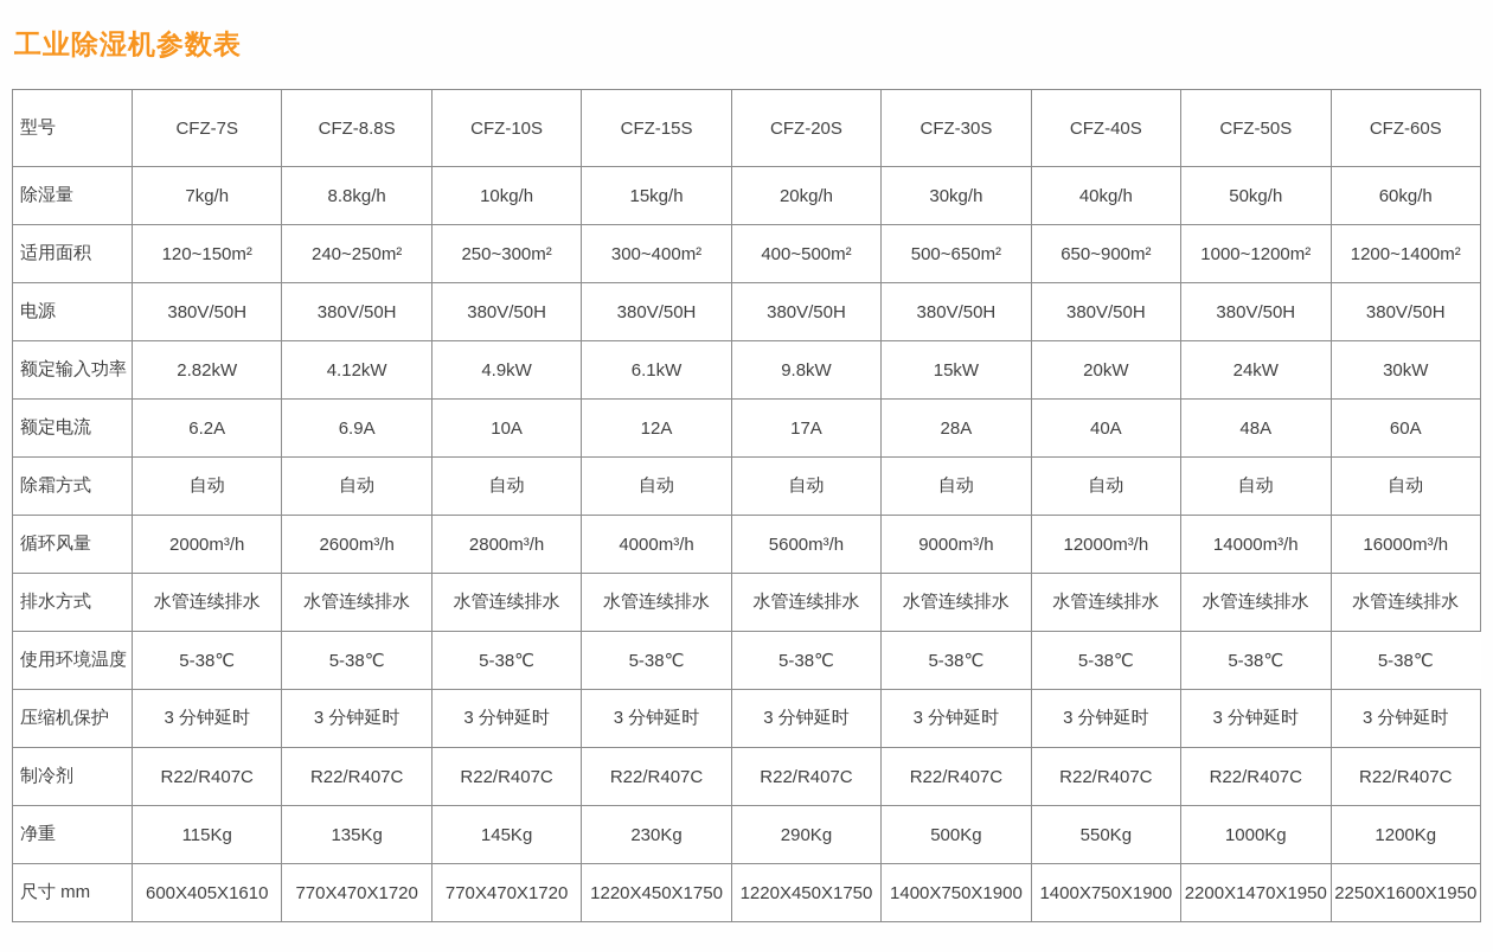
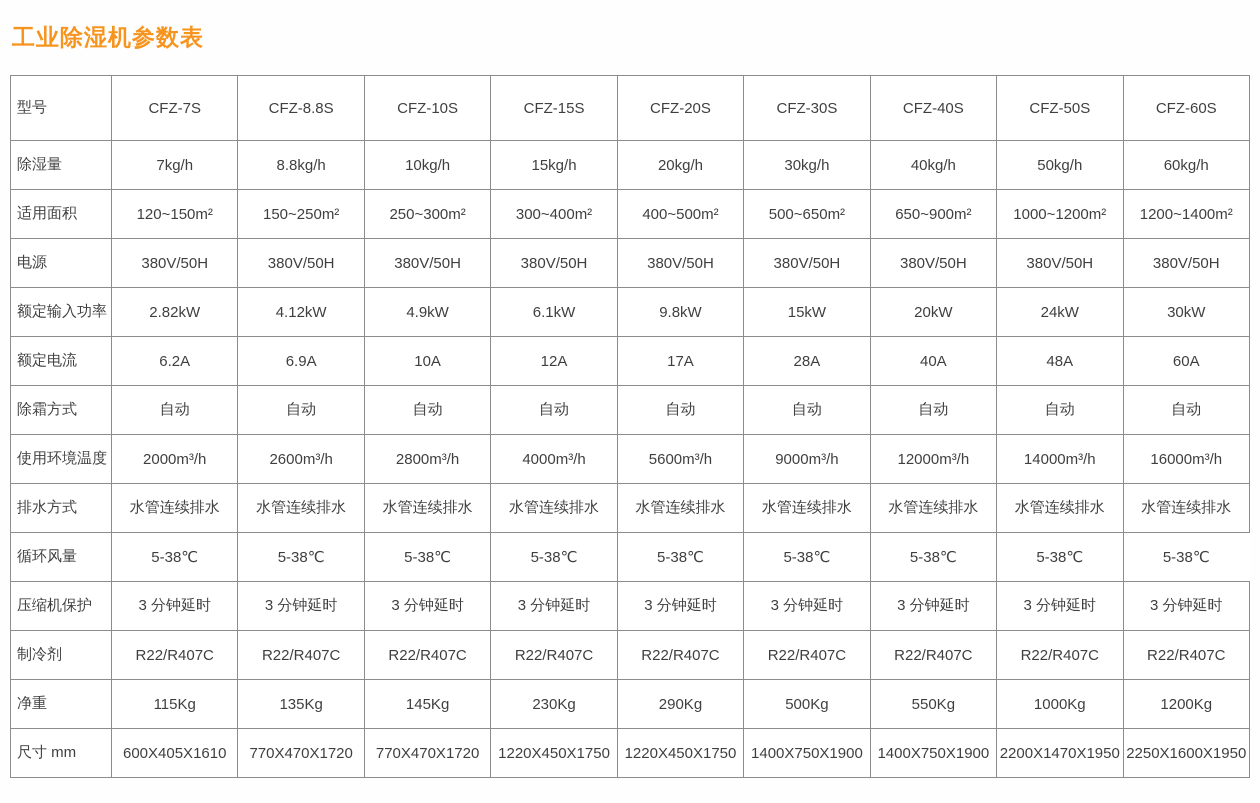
  工业除湿机参数表
  型号	CFZ-7S	CFZ-8.8S	CFZ-10S	CFZ-15S	CFZ-20S	CFZ-30S	CFZ-40S	CFZ-50S	CFZ-60S
  除湿量	7kg/h	8.8kg/h	10kg/h	15kg/h	20kg/h	30kg/h	40kg/h	50kg/h	60kg/h
- 适用面积	120~150m²	240~250m²	250~300m²	300~400m²	400~500m²	500~650m²	650~900m²	1000~1200m²	1200~1400m²
+ 适用面积	120~150m²	150~250m²	250~300m²	300~400m²	400~500m²	500~650m²	650~900m²	1000~1200m²	1200~1400m²
  电源	380V/50H	380V/50H	380V/50H	380V/50H	380V/50H	380V/50H	380V/50H	380V/50H	380V/50H
  额定输入功率	2.82kW	4.12kW	4.9kW	6.1kW	9.8kW	15kW	20kW	24kW	30kW
  额定电流	6.2A	6.9A	10A	12A	17A	28A	40A	48A	60A
  除霜方式	自动	自动	自动	自动	自动	自动	自动	自动	自动
- 循环风量	2000m³/h	2600m³/h	2800m³/h	4000m³/h	5600m³/h	9000m³/h	12000m³/h	14000m³/h	16000m³/h
+ 使用环境温度	2000m³/h	2600m³/h	2800m³/h	4000m³/h	5600m³/h	9000m³/h	12000m³/h	14000m³/h	16000m³/h
  排水方式	水管连续排水	水管连续排水	水管连续排水	水管连续排水	水管连续排水	水管连续排水	水管连续排水	水管连续排水	水管连续排水
- 使用环境温度	5-38℃	5-38℃	5-38℃	5-38℃	5-38℃	5-38℃	5-38℃	5-38℃	5-38℃
+ 循环风量	5-38℃	5-38℃	5-38℃	5-38℃	5-38℃	5-38℃	5-38℃	5-38℃	5-38℃
  压缩机保护	3 分钟延时	3 分钟延时	3 分钟延时	3 分钟延时	3 分钟延时	3 分钟延时	3 分钟延时	3 分钟延时	3 分钟延时
  制冷剂	R22/R407C	R22/R407C	R22/R407C	R22/R407C	R22/R407C	R22/R407C	R22/R407C	R22/R407C	R22/R407C
  净重	115Kg	135Kg	145Kg	230Kg	290Kg	500Kg	550Kg	1000Kg	1200Kg
  尺寸 mm	600X405X1610	770X470X1720	770X470X1720	1220X450X1750	1220X450X1750	1400X750X1900	1400X750X1900	2200X1470X1950	2250X1600X1950
